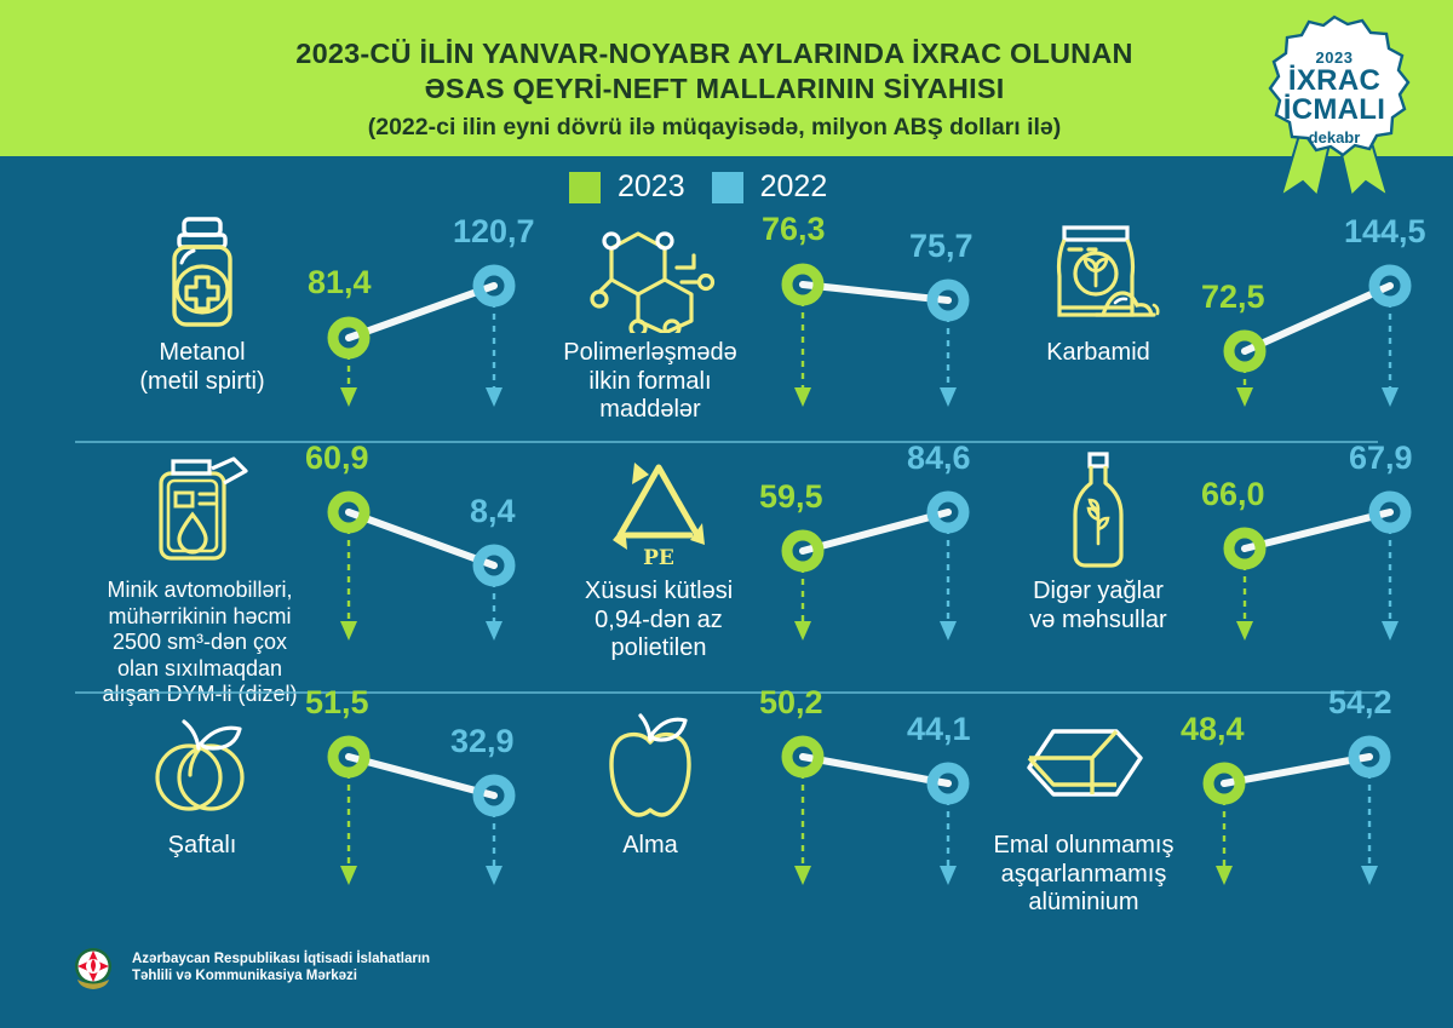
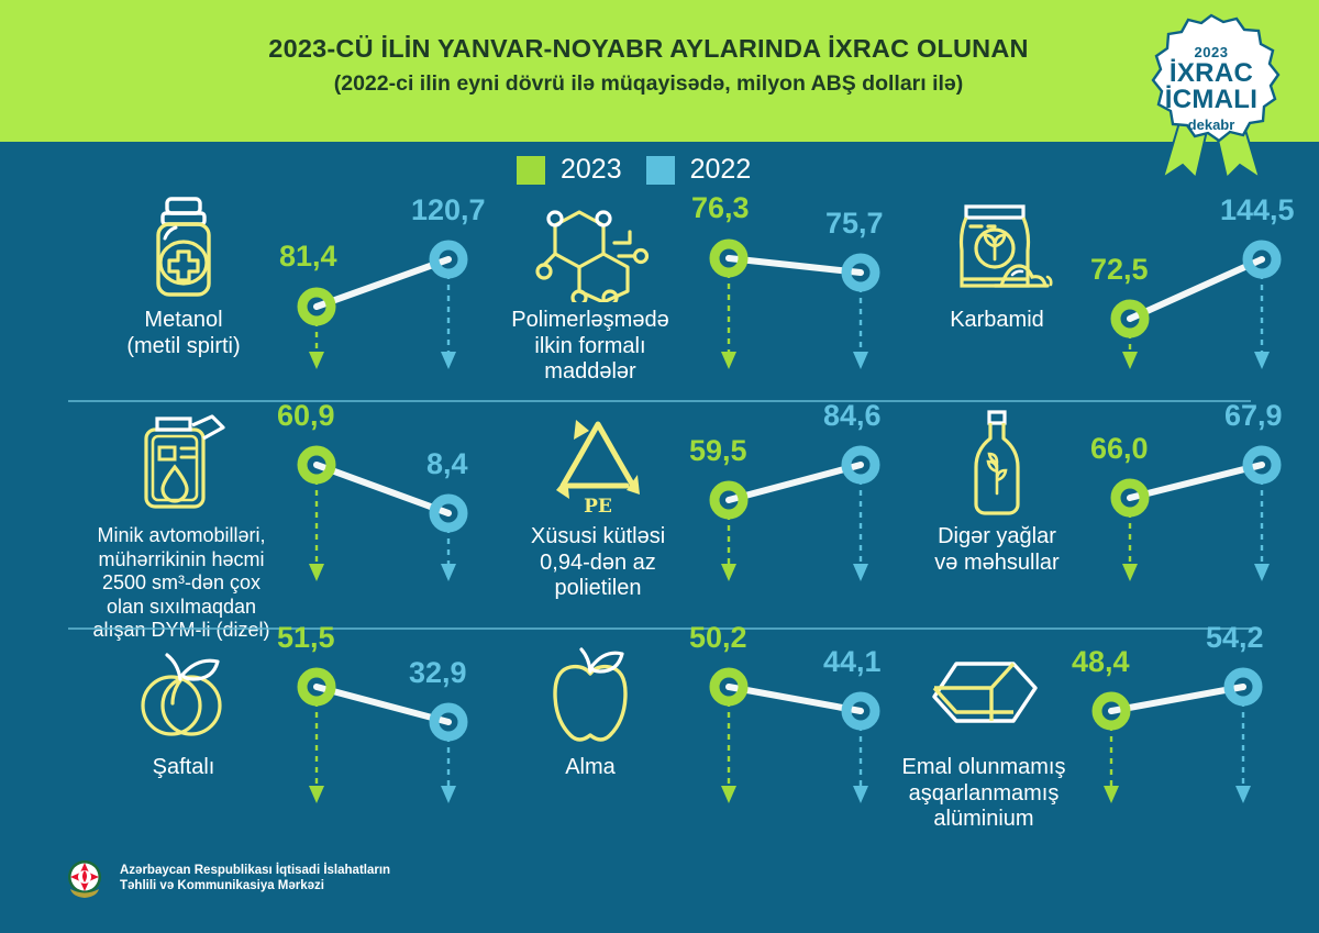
  2023-CÜ İLİN YANVAR-NOYABR AYLARINDA İXRAC OLUNAN
- ƏSAS QEYRİ-NEFT MALLARININ SİYAHISI
  (2022-ci ilin eyni dövrü ilə müqayisədə, milyon ABŞ dolları ilə)
  2023
  İXRAC
  İCMALI
  dekabr
  2023
  2022
  Metanol
  (metil spirti)
  81,4
  120,7
  Polimerləşmədə
  ilkin formalı
  maddələr
  76,3
  75,7
  Karbamid
  72,5
  144,5
  Minik avtomobilləri,
  mühərrikinin həcmi
  2500 sm³-dən çox
  olan sıxılmaqdan
  alışan DYM-li (dizel)
  60,9
  8,4
  PE
  Xüsusi kütləsi
  0,94-dən az
  polietilen
  59,5
  84,6
  Digər yağlar
  və məhsullar
  66,0
  67,9
  Şaftalı
  51,5
  32,9
  Alma
  50,2
  44,1
  Emal olunmamış
  aşqarlanmamış
  alüminium
  48,4
  54,2
  Azərbaycan Respublikası İqtisadi İslahatların
  Təhlili və Kommunikasiya Mərkəzi
